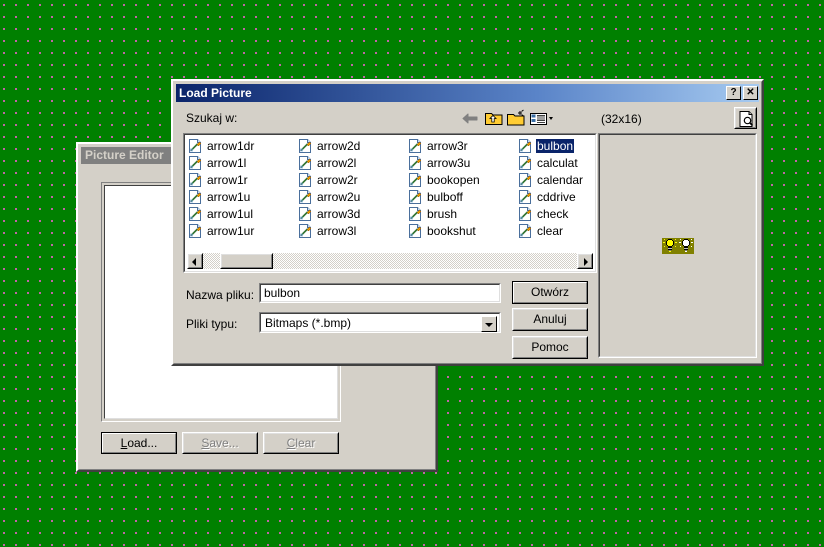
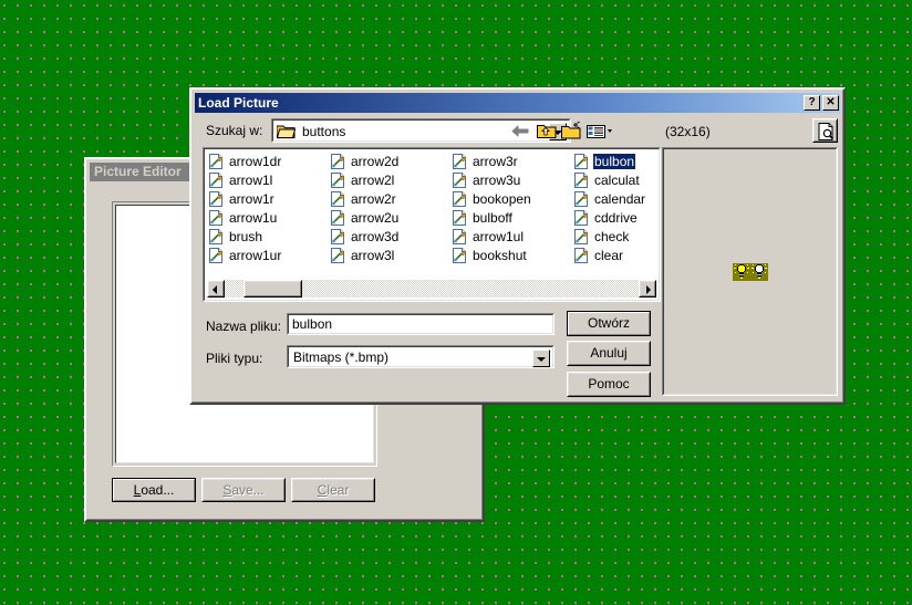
  Picture Editor
  Load...
  Save...
  Clear
  Load Picture
  ?
  ✕
  Szukaj w:
+ buttons
  (32x16)
  arrow1dr
  arrow1l
  arrow1r
  arrow1u
- arrow1ul
+ brush
  arrow1ur
  arrow2d
  arrow2l
  arrow2r
  arrow2u
  arrow3d
  arrow3l
  arrow3r
  arrow3u
  bookopen
  bulboff
- brush
+ arrow1ul
  bookshut
  bulbon
  calculat
  calendar
  cddrive
  check
  clear
  Nazwa pliku:
  bulbon
  Pliki typu:
  Bitmaps (*.bmp)
  Otwórz
  Anuluj
  Pomoc
